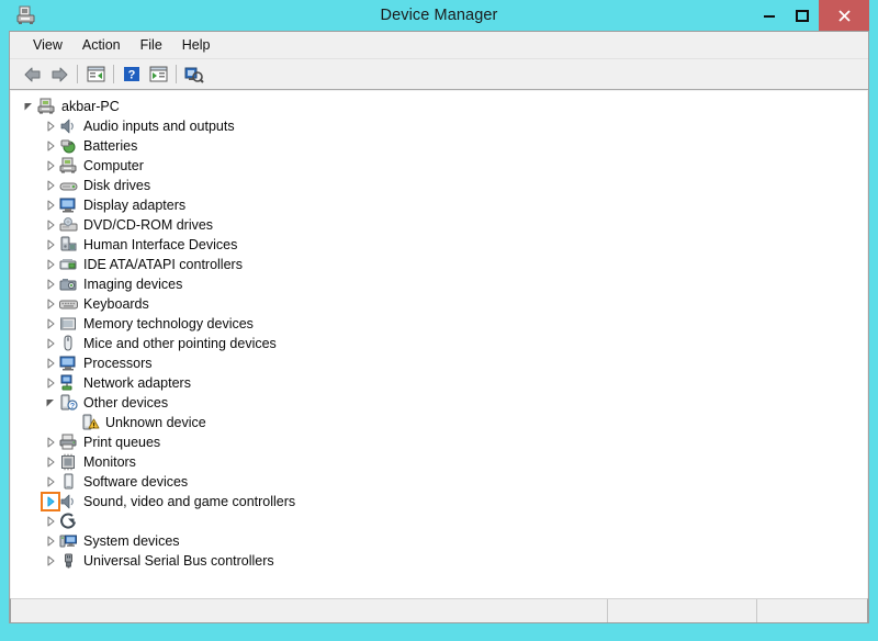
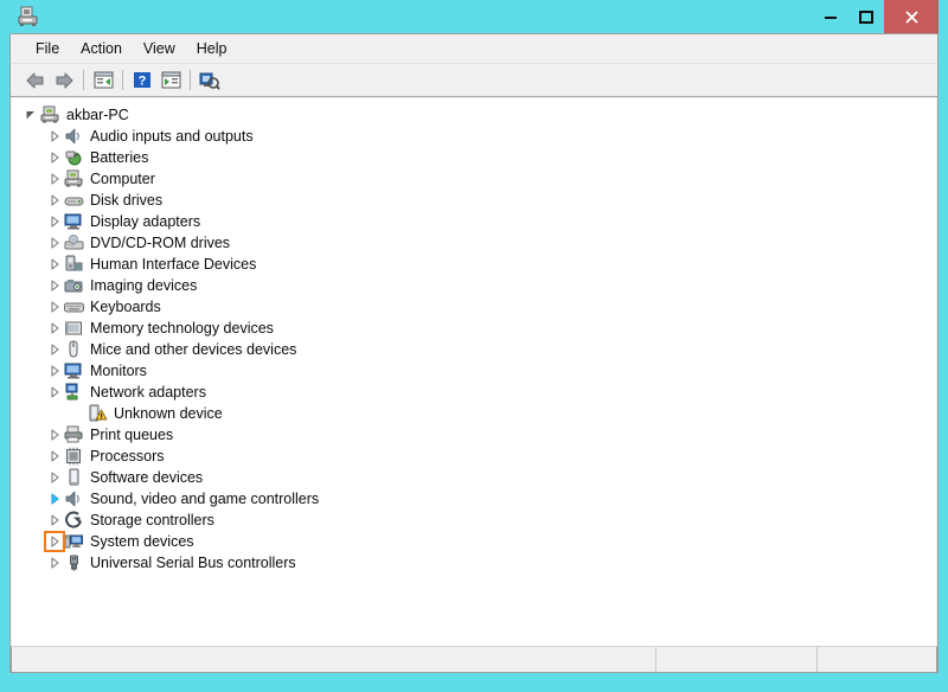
- Device Manager
- View
+ File
  Action
- File
+ View
  Help
  ?
  akbar-PC
  Audio inputs and outputs
  Batteries
  Computer
  Disk drives
  Display adapters
  DVD/CD-ROM drives
  Human Interface Devices
- IDE ATA/ATAPI controllers
  Imaging devices
  Keyboards
  Memory technology devices
- Mice and other pointing devices
+ Mice and other devices devices
- Processors
+ Monitors
  Network adapters
- Other devices
  Unknown device
  Print queues
- Monitors
+ Processors
  Software devices
  Sound, video and game controllers
+ Storage controllers
  System devices
  Universal Serial Bus controllers
